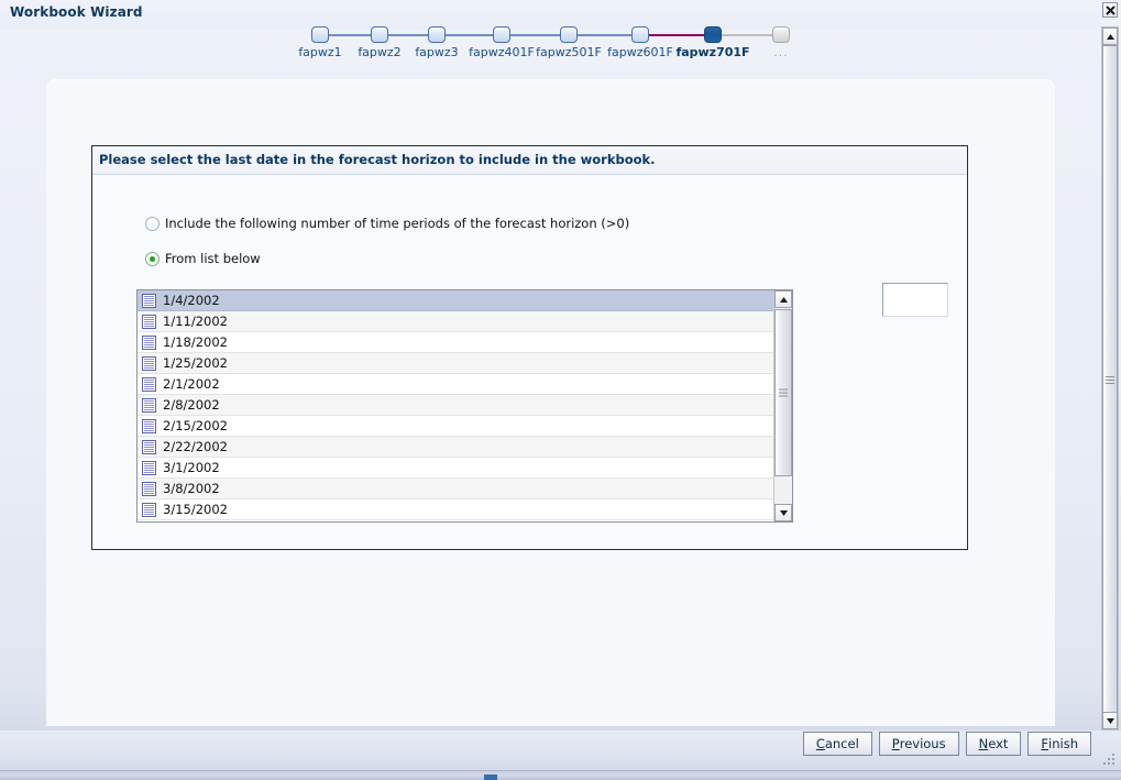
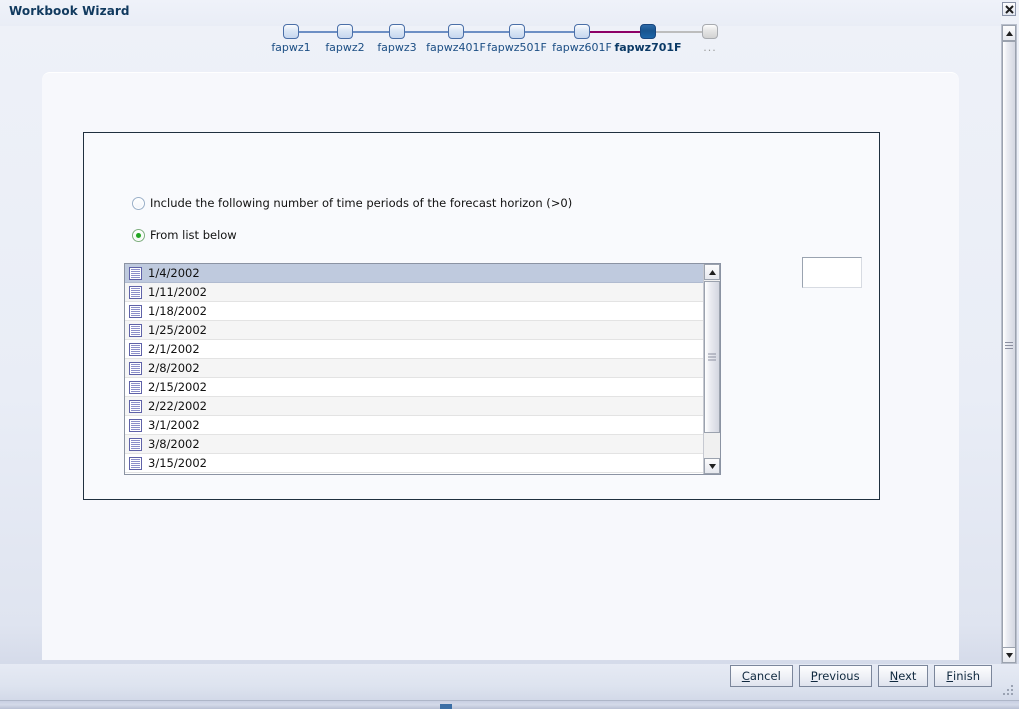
  Workbook Wizard
  fapwz1
  fapwz2
  fapwz3
  fapwz401F
  fapwz501F
  fapwz601F
  fapwz701F
  ...
- Please select the last date in the forecast horizon to include in the workbook.
  Include the following number of time periods of the forecast horizon (>0)
  From list below
  1/4/2002
  1/11/2002
  1/18/2002
  1/25/2002
  2/1/2002
  2/8/2002
  2/15/2002
  2/22/2002
  3/1/2002
  3/8/2002
  3/15/2002
  C
  ancel
  P
  revious
  N
  ext
  F
  inish
